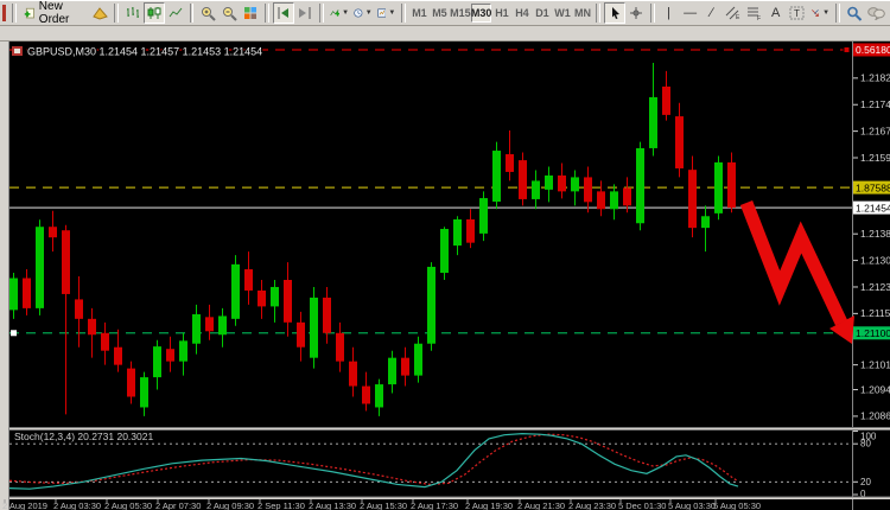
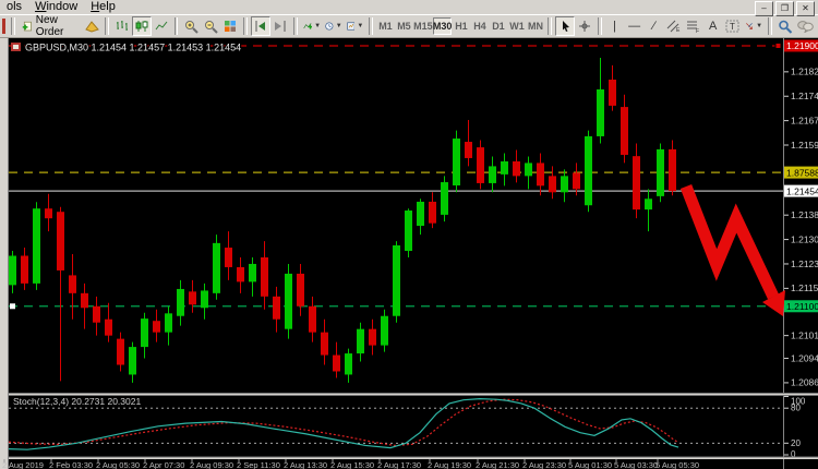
+ ols
+ Window
+ Help
+ –
+ ❐
+ ✕
  New Order
  M1
  M5
  M15
  M30
  H1
  H4
  D1
  W1
  MN
  |
  —
  ∕
  A
  T
  1.2182
  1.2174
  1.2167
  1.2159
  1.2138
  1.2130
  1.2123
  1.2115
  1.2101
  1.2094
  1.2086
- 0.56180
+ 1.21900
  1.87588
  1.21454
  1.21100
  GBPUSD,M30 1.21454 1.21457 1.21453 1.21454
  100
  80
  20
  0
  Stoch(12,3,4) 20.2731 20.3021
  2 Aug 2019
- 2 Aug 03:30
+ 2 Feb 03:30
  2 Aug 05:30
  2 Apr 07:30
  2 Aug 09:30
  2 Sep 11:30
  2 Aug 13:30
  2 Aug 15:30
  2 Aug 17:30
  2 Aug 19:30
  2 Aug 21:30
  2 Aug 23:30
- 5 Dec 01:30
+ 5 Aug 01:30
  5 Aug 03:30
  5 Aug 05:30
